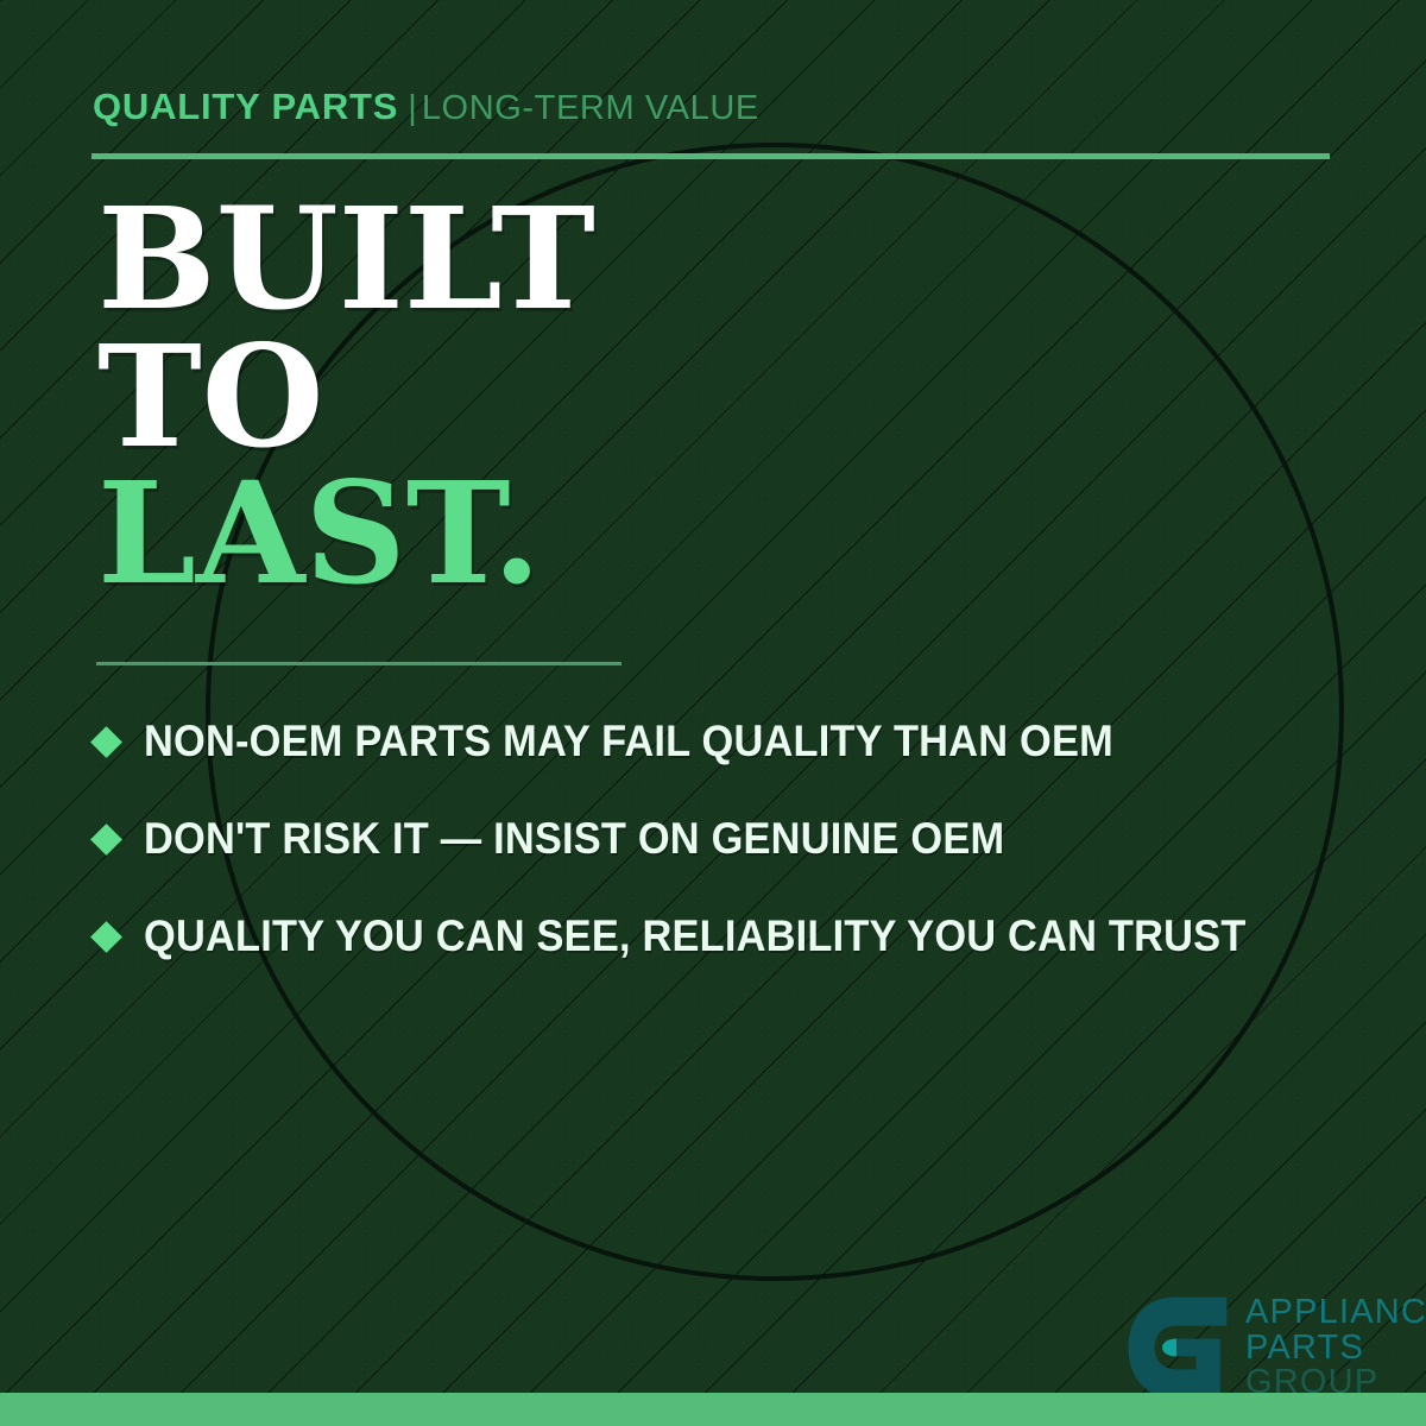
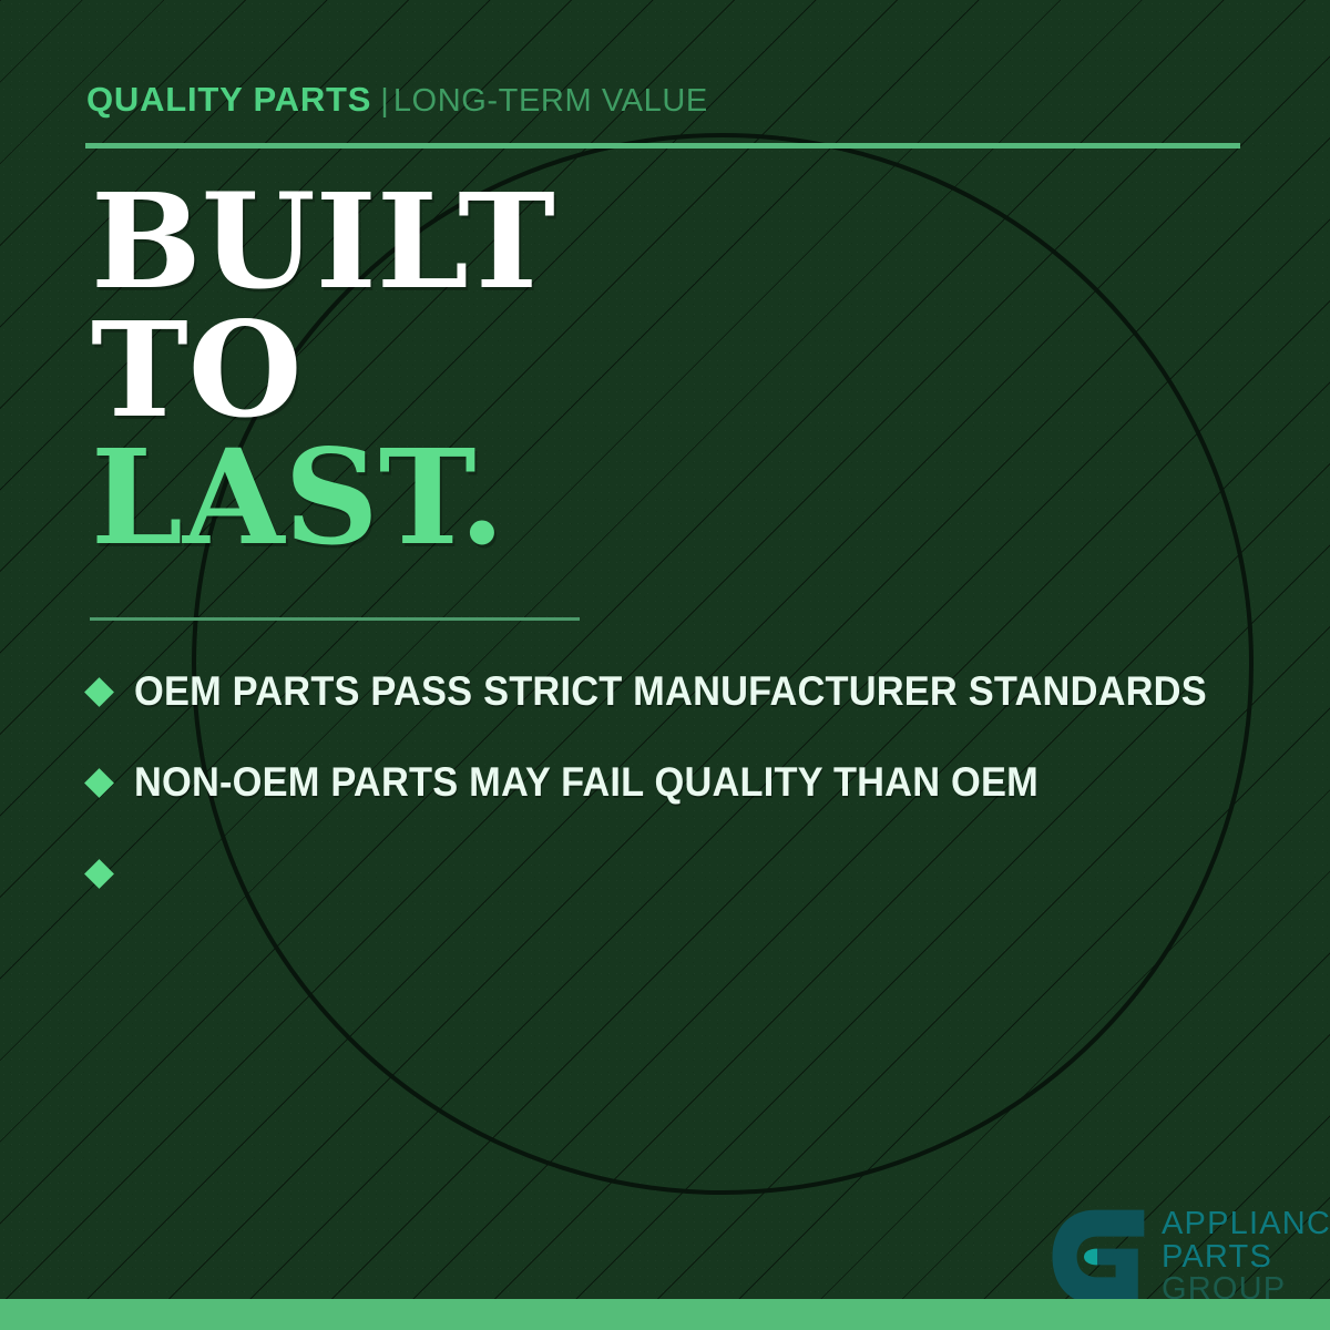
  QUALITY PARTS | LONG-TERM VALUE
  BUILT
  TO
  LAST.
+ OEM PARTS PASS STRICT MANUFACTURER STANDARDS
  NON-OEM PARTS MAY FAIL QUALITY THAN OEM
- DON'T RISK IT — INSIST ON GENUINE OEM
- QUALITY YOU CAN SEE, RELIABILITY YOU CAN TRUST
  APPLIANC
  PARTS
  GROUP
